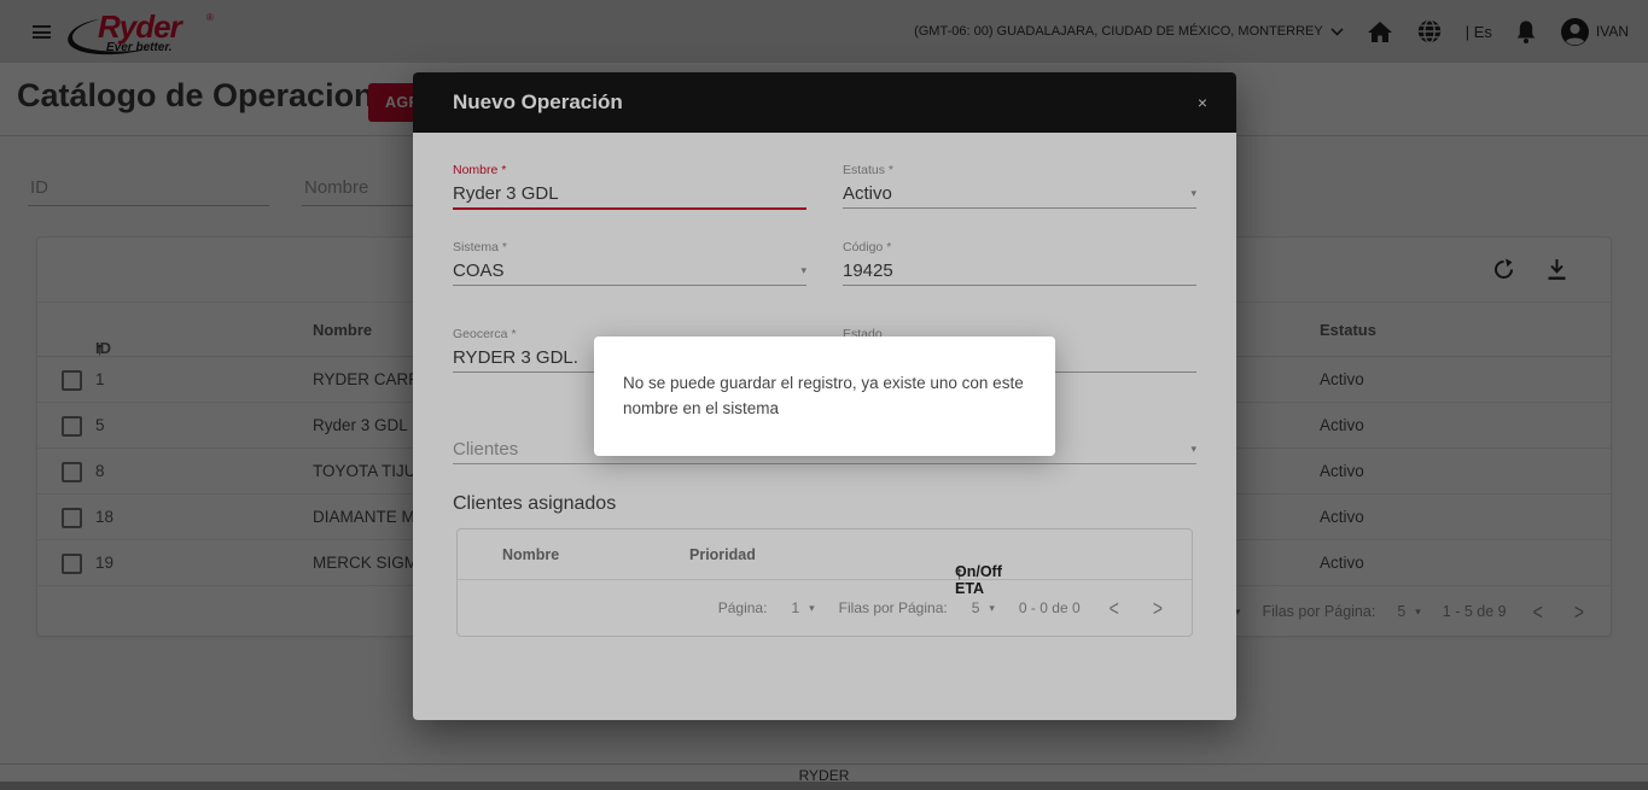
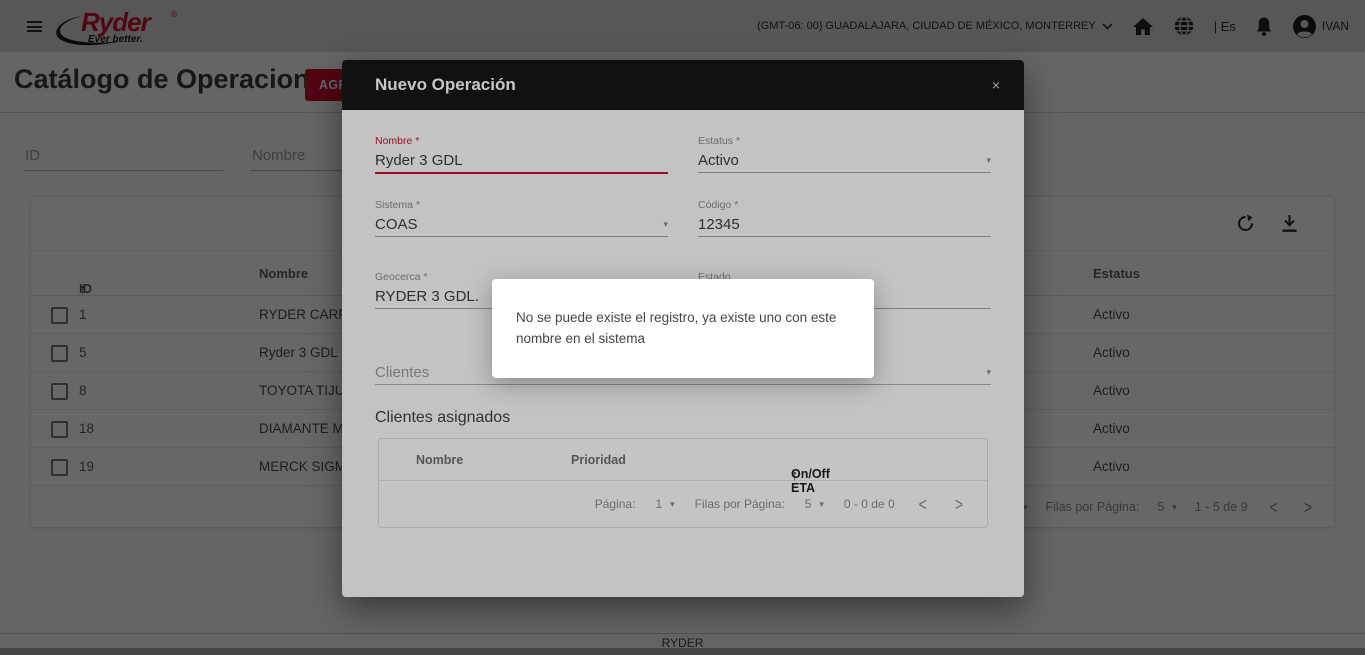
  Ryder
  ®
  Ever better.
  (GMT-06: 00) GUADALAJARA, CIUDAD DE MÉXICO, MONTERREY
  | Es
  IVAN
  Catálogo de Operacion
  ID
  Nombre
  ID
  ↑
  Nombre
  Estatus
  1
  Activo
  5
  Ryder 3 GDL
  Activo
  8
  TOYOTA TIJU
  Activo
  18
  DIAMANTE M
  Activo
  19
  Activo
  ▾
  Filas por Página:
  5
  ▾
  1 - 5 de 9
  <
  >
  RYDER
  Nuevo Operación
  ×
  Nombre *
  Ryder 3 GDL
  Estatus *
  Activo
  ▾
  Sistema *
  COAS
  ▾
  Código *
- 19425
+ 12345
  Geocerca *
  RYDER 3 GDL.
  Estado
  Clientes
  ▾
  Clientes asignados
  Nombre
  Prioridad
  On/Off ETA
  ↑
  Página:
  1
  ▾
  Filas por Página:
  5
  ▾
  0 - 0 de 0
  <
  >
- No se puede guardar el registro, ya existe uno con este nombre en el sistema
+ No se puede existe el registro, ya existe uno con este nombre en el sistema
